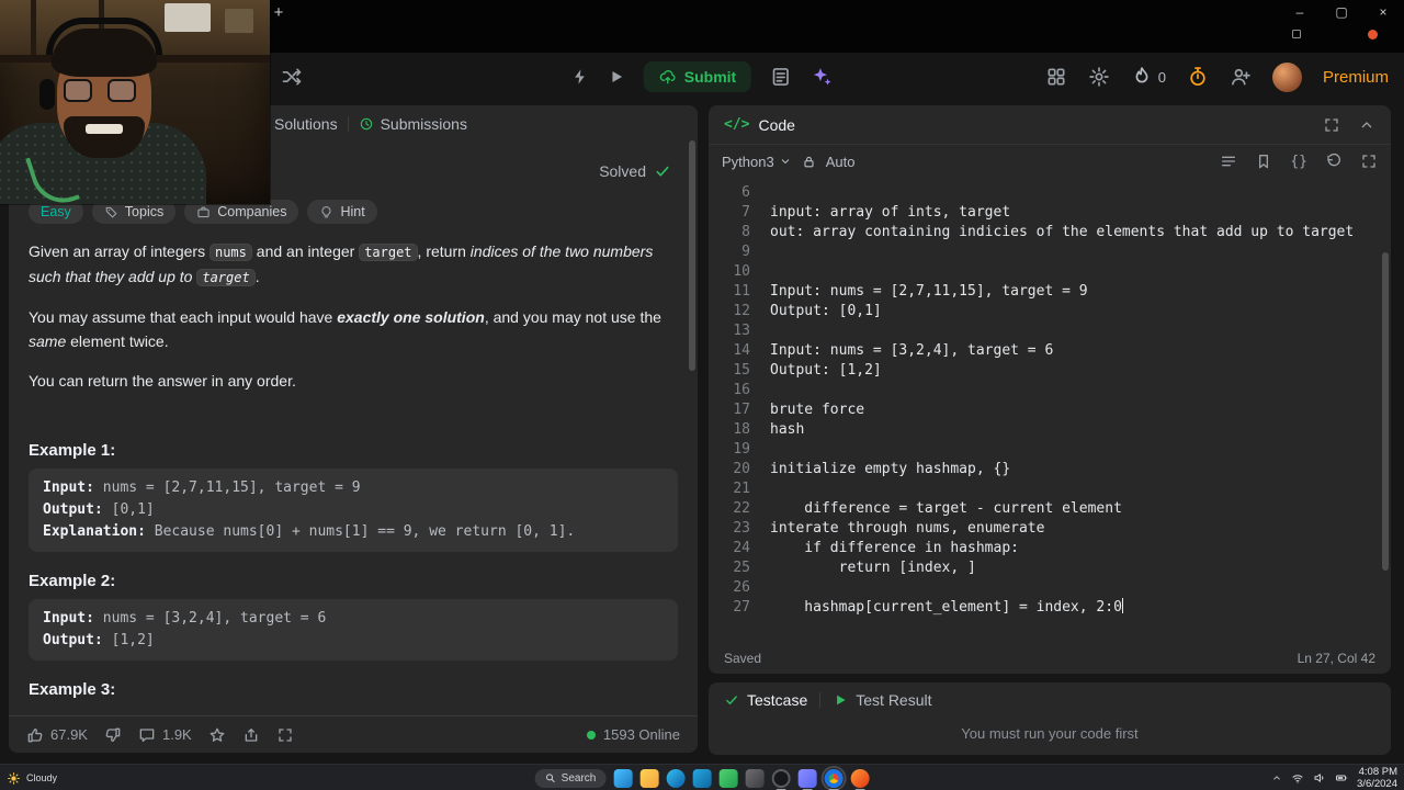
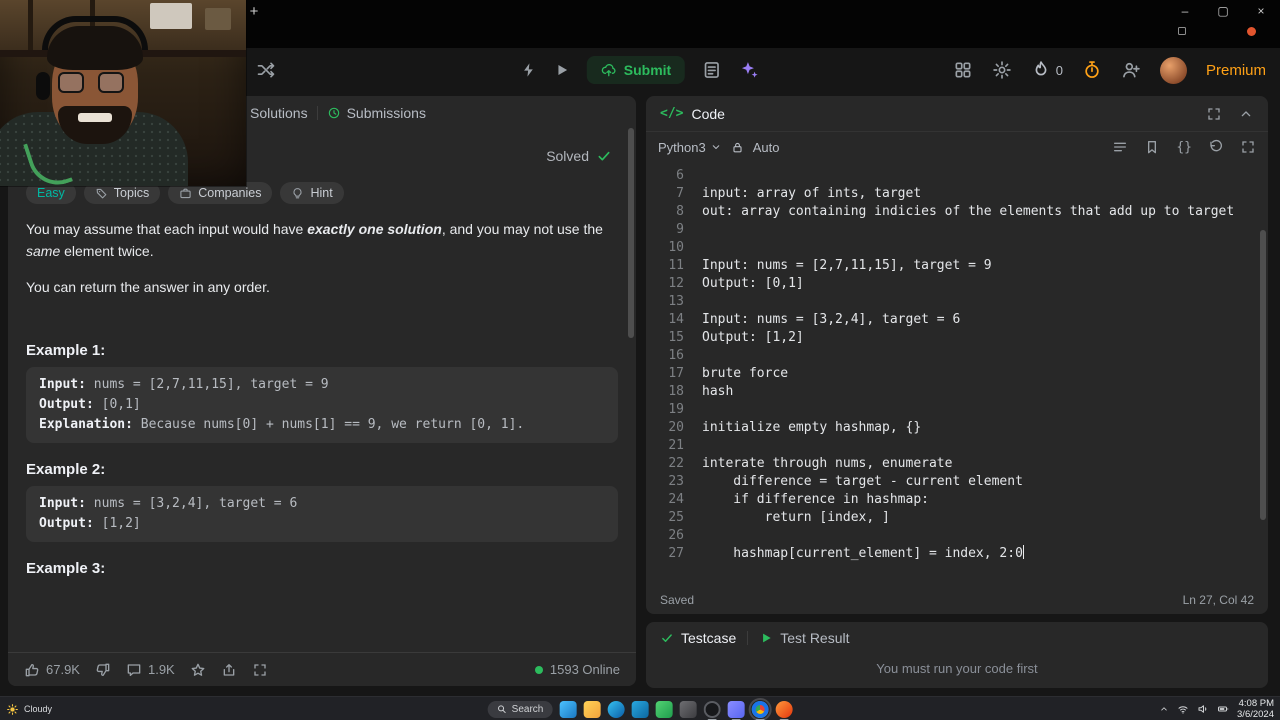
  +
  –
  ▢
  ×
  Submit
  0
  Premium
  Solutions
  Submissions
  Solved
  Easy
  Topics
  Companies
  Hint
- Given an array of integers nums and an integer target , return indices of the two numbers such that they add up to target .
  You may assume that each input would have exactly one solution, and you may not use the same element twice.
  You can return the answer in any order.
  Example 1:
  Input: nums = [2,7,11,15], target = 9
  Output: [0,1]
  Explanation: Because nums[0] + nums[1] == 9, we return [0, 1].
  Example 2:
  Input: nums = [3,2,4], target = 6
  Output: [1,2]
  Example 3:
  67.9K
  1.9K
  1593 Online
  </>
  Code
  Python3
  Auto
  {}
  6
  7
  input: array of ints, target
  8
  out: array containing indicies of the elements that add up to target
  9
  10
  11
  Input: nums = [2,7,11,15], target = 9
  12
  Output: [0,1]
  13
  14
  Input: nums = [3,2,4], target = 6
  15
  Output: [1,2]
  16
  17
  brute force
  18
  hash
  19
  20
  initialize empty hashmap, {}
  21
  22
- difference = target - current element
+ interate through nums, enumerate
  23
- interate through nums, enumerate
+ difference = target - current element
  24
  if difference in hashmap:
  25
  return [index, ]
  26
  27
  hashmap[current_element] = index, 2:0
  Saved
  Ln 27, Col 42
  Testcase
  Test Result
  You must run your code first
  Cloudy
  Search
  4:08 PM
  3/6/2024
